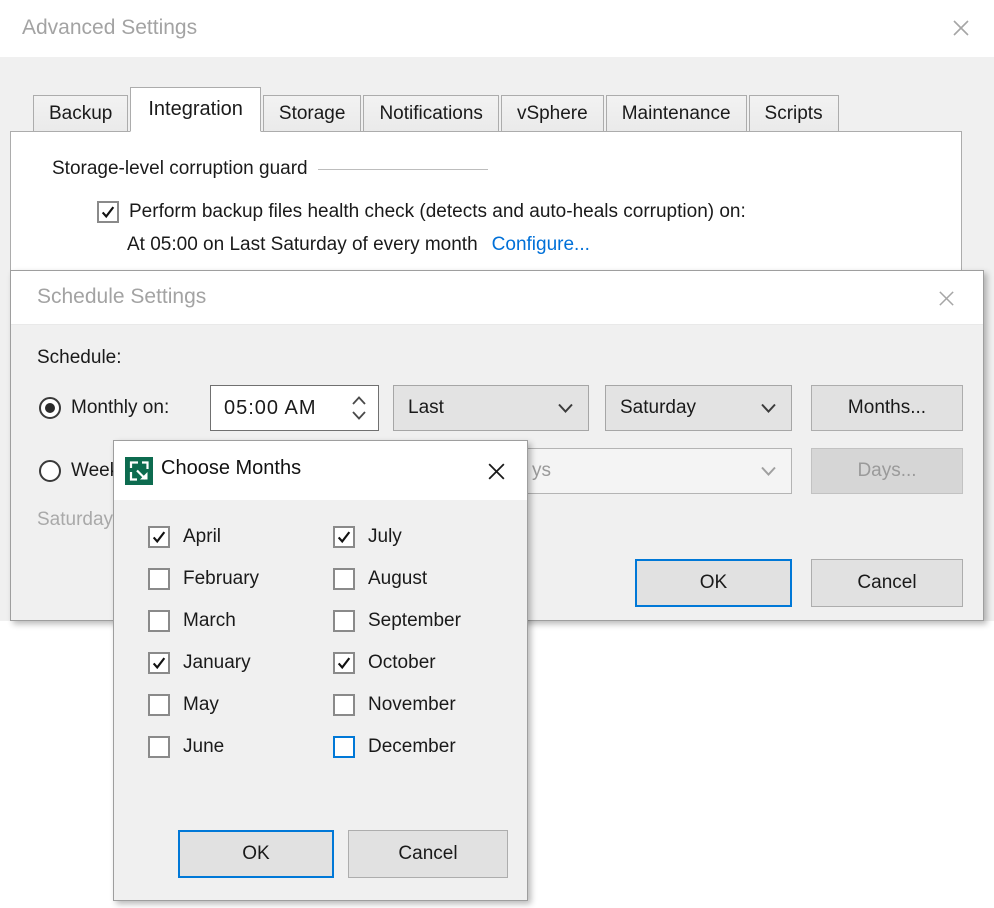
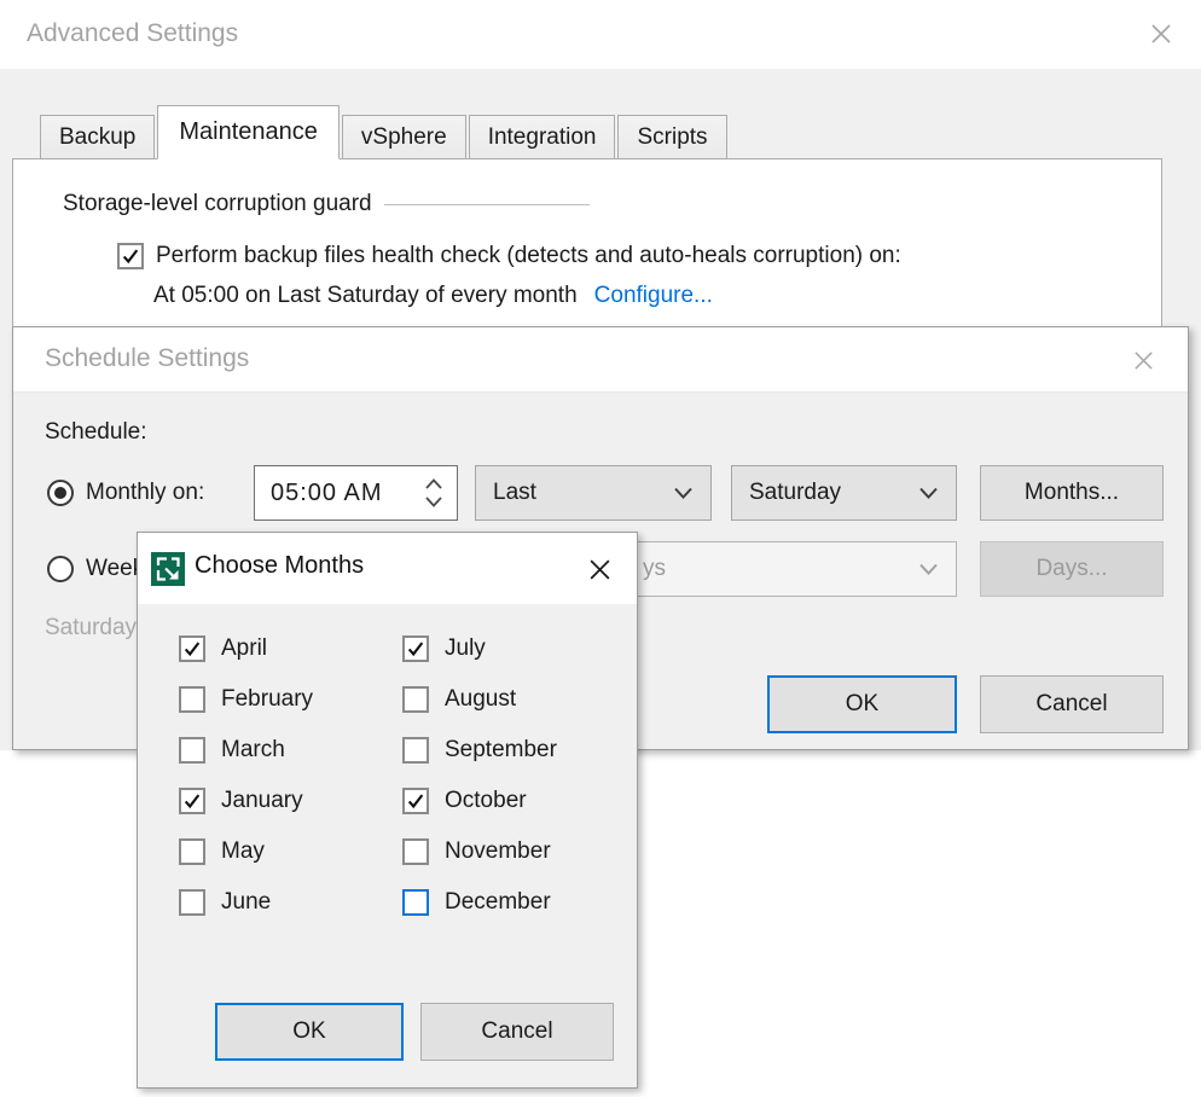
  Advanced Settings
  Backup
- Integration
+ Maintenance
- Storage
- Notifications
  vSphere
- Maintenance
+ Integration
  Scripts
  Storage-level corruption guard
  Perform backup files health check (detects and auto-heals corruption) on:
  At 05:00 on Last Saturday of every month
  Configure...
  Schedule Settings
  Schedule:
  Monthly on:
  05:00 AM
  Last
  Saturday
  Months...
  ys
  Days...
  Saturday
  OK
  Cancel
  Choose Months
  April
  February
  March
  January
  May
  June
  July
  August
  September
  October
  November
  December
  OK
  Cancel
